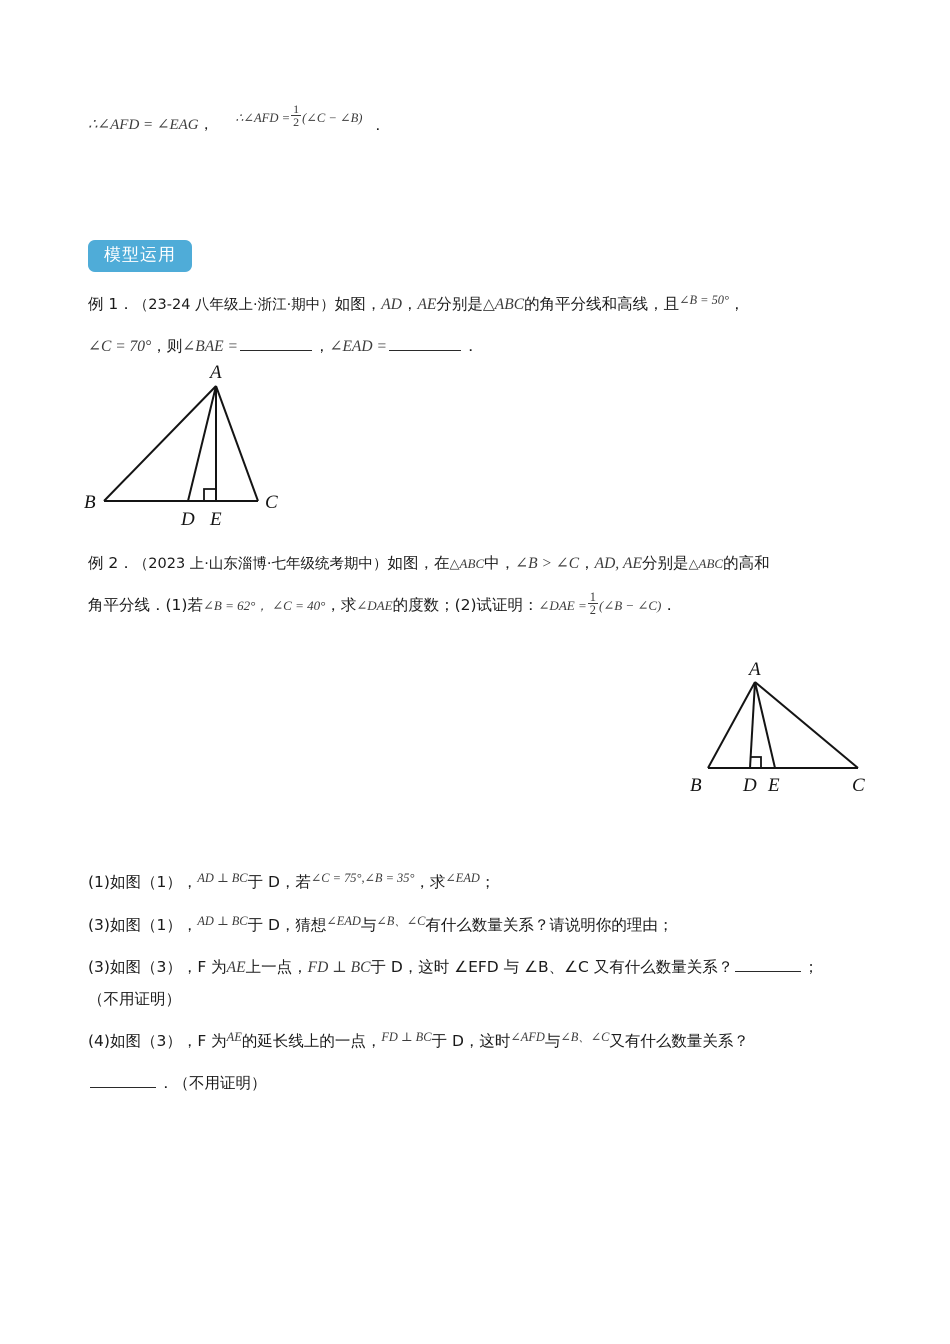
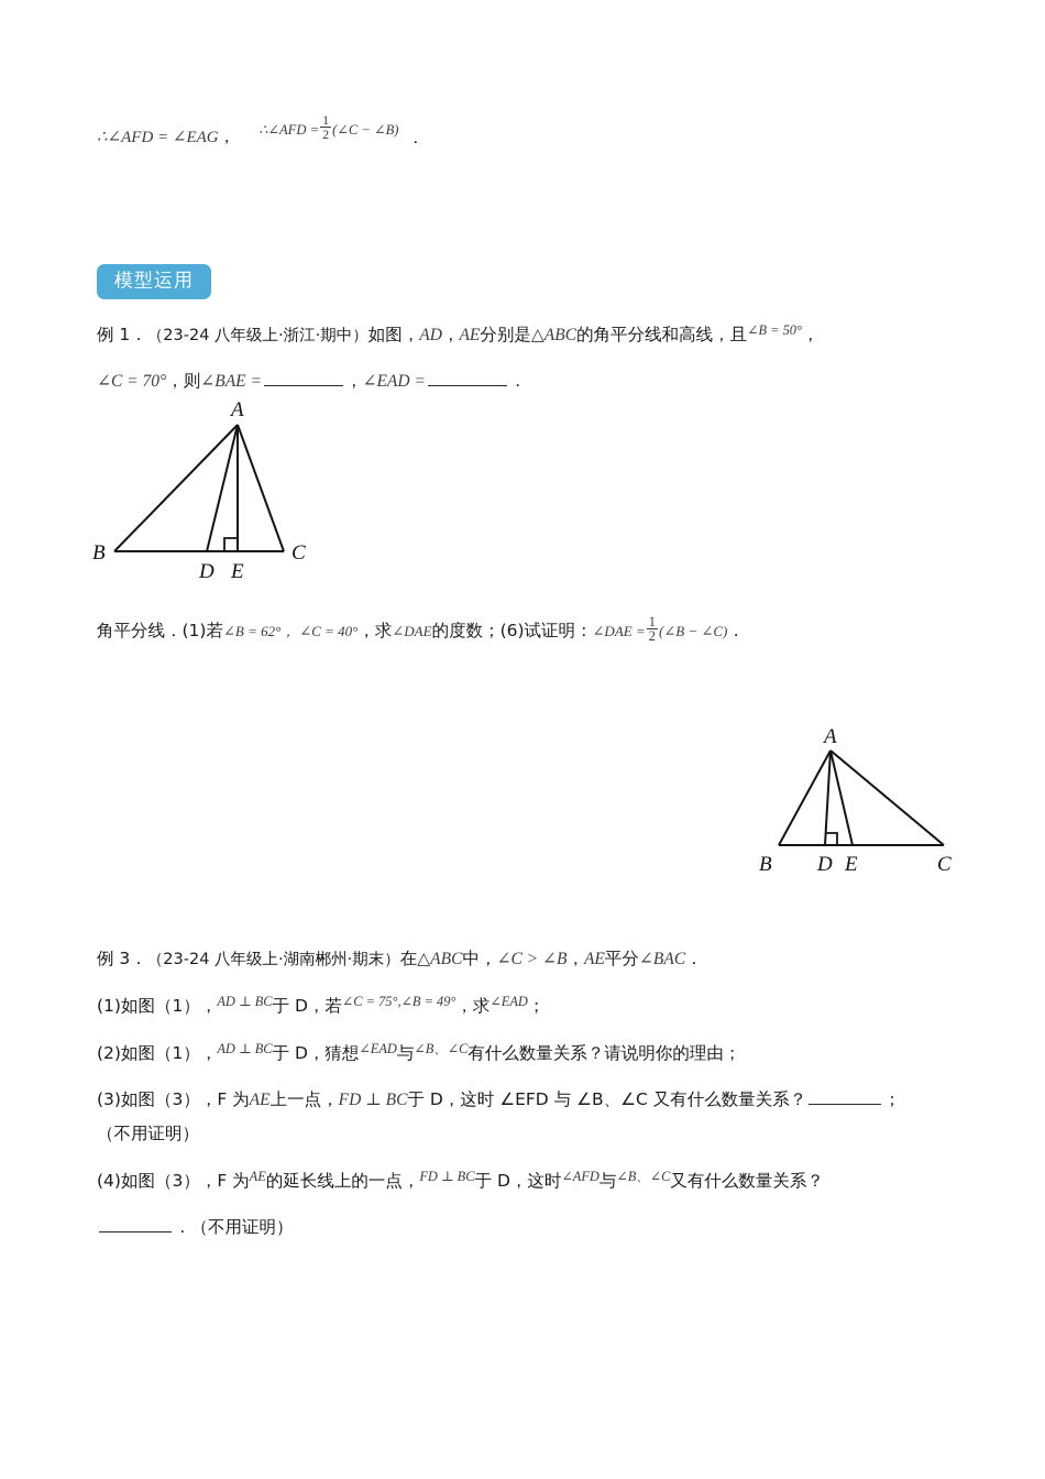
  ∴∠AFD = ∠EAG， ∴∠AFD =
  1
  2
  (∠C − ∠B) ．
  模型运用
  例 1．（23-24 八年级上·浙江·期中）如图，AD，AE分别是△ABC的角平分线和高线，且∠B = 50°，
  ∠C = 70°，则∠BAE = ，∠EAD = ．
  A
  B
  D
  E
  C
- 例 2．（2023 上·山东淄博·七年级统考期中）如图，在△ABC中，∠B > ∠C，AD, AE分别是△ABC的高和
- 角平分线．(1)若∠B = 62°， ∠C = 40°，求∠DAE的度数；(2)试证明：∠DAE =
+ 角平分线．(1)若∠B = 62°， ∠C = 40°，求∠DAE的度数；(6)试证明：∠DAE =
  1
  2
  (∠B − ∠C)．
  A
  B
  D
  E
  C
+ 例 3．（23-24 八年级上·湖南郴州·期末）在△ABC中，∠C > ∠B，AE平分∠BAC．
- (1)如图（1），AD ⊥ BC于 D，若∠C = 75°,∠B = 35°，求∠EAD；
+ (1)如图（1），AD ⊥ BC于 D，若∠C = 75°,∠B = 49°，求∠EAD；
- (3)如图（1），AD ⊥ BC于 D，猜想∠EAD与∠B、∠C有什么数量关系？请说明你的理由；
+ (2)如图（1），AD ⊥ BC于 D，猜想∠EAD与∠B、∠C有什么数量关系？请说明你的理由；
  (3)如图（3），F 为AE上一点，FD ⊥ BC于 D，这时 ∠EFD 与 ∠B、∠C 又有什么数量关系？ ；
  （不用证明）
  (4)如图（3），F 为AE的延长线上的一点，FD ⊥ BC于 D，这时∠AFD与∠B、∠C又有什么数量关系？
  ．（不用证明）
